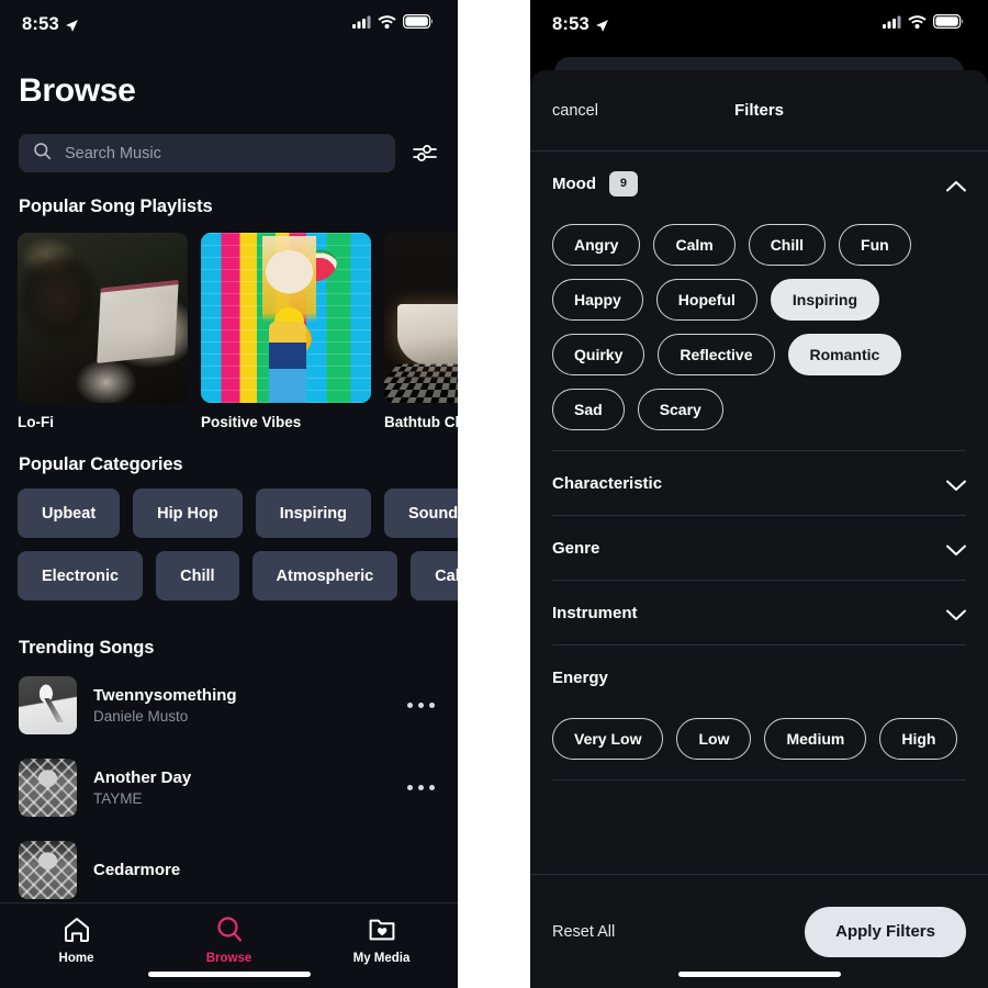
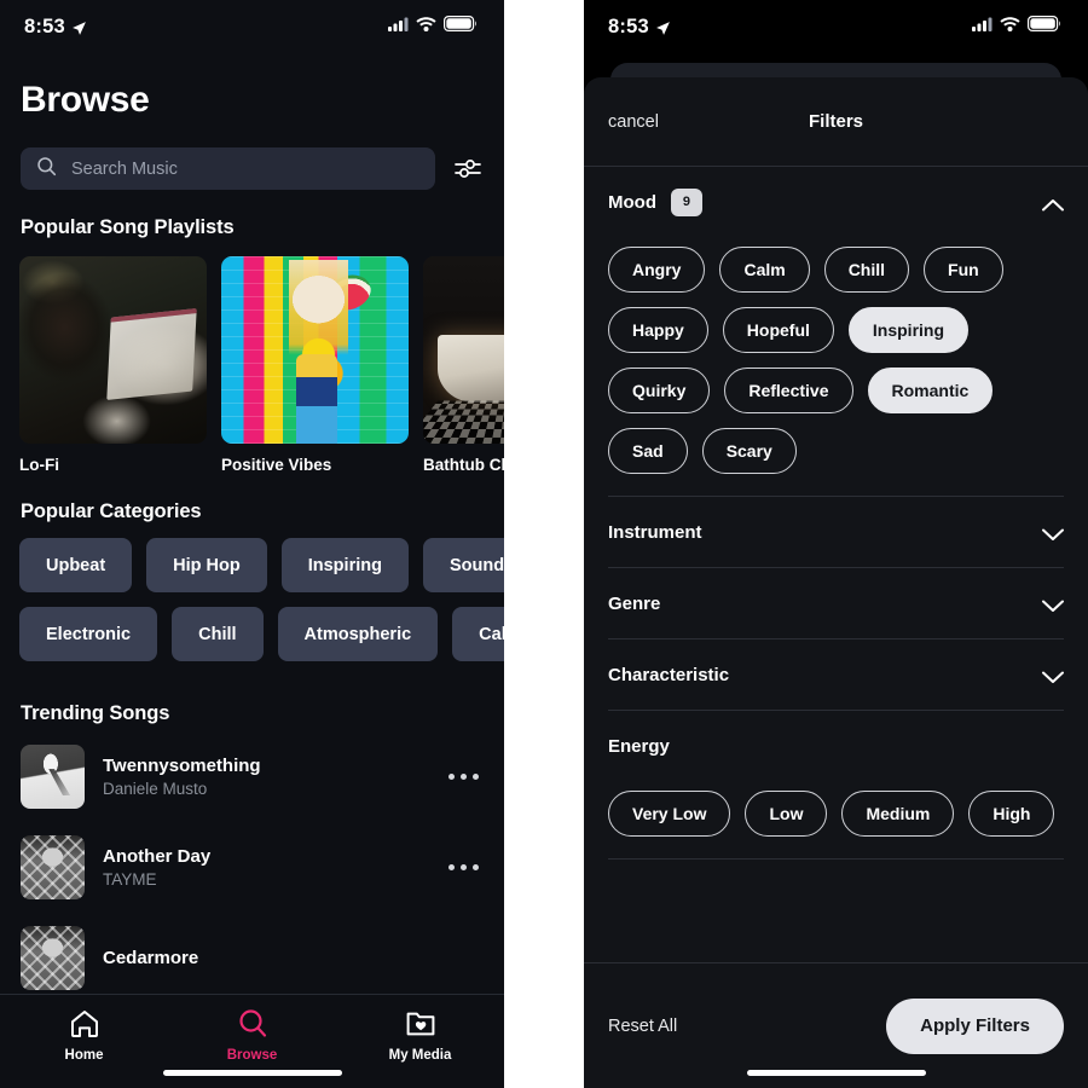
  8:53
  Browse
  Search Music
  Popular Song Playlists
  Lo-Fi
  Positive Vibes
  Bathtub C
  Popular Categories
  Upbeat
  Hip Hop
  Inspiring
  Sound
  Electronic
  Chill
  Atmospheric
  Cal
  Trending Songs
  Twennysomething
  Daniele Musto
  Another Day
  TAYME
  Cedarmore
  Home
  Browse
  My Media
  8:53
  cancel
  Filters
  Mood
  9
  Angry
  Calm
  Chill
  Fun
  Happy
  Hopeful
  Inspiring
  Quirky
  Reflective
  Romantic
  Sad
  Scary
- Characteristic
+ Instrument
  Genre
- Instrument
+ Characteristic
  Energy
  Very Low
  Low
  Medium
  High
  Reset All
  Apply Filters
